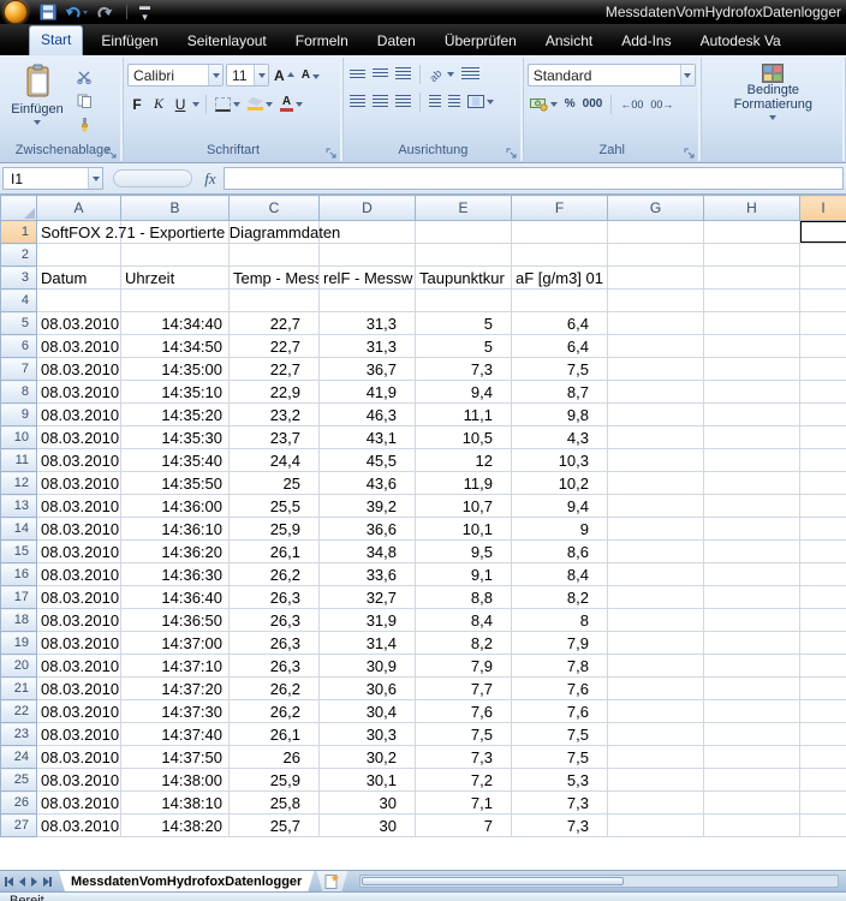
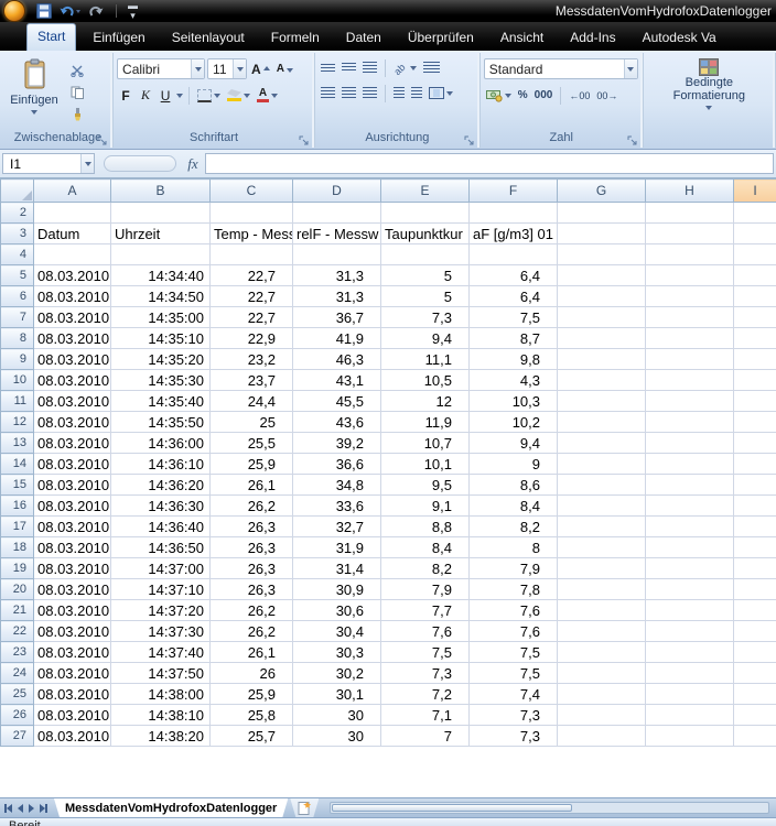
  ▬
  ▾
  MessdatenVomHydrofoxDatenlogger
  Start
  Einfügen
  Seitenlayout
  Formeln
  Daten
  Überprüfen
  Ansicht
  Add-Ins
  Autodesk Va
  Einfügen
  Zwischenablag
  Calibri
  11
  A
  A
  F
  K
  U
  A
  Schriftart
  Ausrichtung
  Standard
  %
  000
  ←00
  00→
  Zahl
  Bedingte
  Formatierung
  I1
  fx
  	A	B	C	D	E	F	G	H	I
- 1	SoftFOX 2.71 - Exportierte Diagrammdaten
  2
  3	Datum	Uhrzeit	Temp - Mes	relF - Messw	Taupunktkur	aF [g/m3] 01
  4
  5	08.03.2010	14:34:40	22,7	31,3	5	6,4
  6	08.03.2010	14:34:50	22,7	31,3	5	6,4
  7	08.03.2010	14:35:00	22,7	36,7	7,3	7,5
  8	08.03.2010	14:35:10	22,9	41,9	9,4	8,7
  9	08.03.2010	14:35:20	23,2	46,3	11,1	9,8
  10	08.03.2010	14:35:30	23,7	43,1	10,5	4,3
  11	08.03.2010	14:35:40	24,4	45,5	12	10,3
  12	08.03.2010	14:35:50	25	43,6	11,9	10,2
  13	08.03.2010	14:36:00	25,5	39,2	10,7	9,4
  14	08.03.2010	14:36:10	25,9	36,6	10,1	9
  15	08.03.2010	14:36:20	26,1	34,8	9,5	8,6
  16	08.03.2010	14:36:30	26,2	33,6	9,1	8,4
  17	08.03.2010	14:36:40	26,3	32,7	8,8	8,2
  18	08.03.2010	14:36:50	26,3	31,9	8,4	8
  19	08.03.2010	14:37:00	26,3	31,4	8,2	7,9
  20	08.03.2010	14:37:10	26,3	30,9	7,9	7,8
  21	08.03.2010	14:37:20	26,2	30,6	7,7	7,6
  22	08.03.2010	14:37:30	26,2	30,4	7,6	7,6
  23	08.03.2010	14:37:40	26,1	30,3	7,5	7,5
  24	08.03.2010	14:37:50	26	30,2	7,3	7,5
- 25	08.03.2010	14:38:00	25,9	30,1	7,2	5,3
+ 25	08.03.2010	14:38:00	25,9	30,1	7,2	7,4
  26	08.03.2010	14:38:10	25,8	30	7,1	7,3
  27	08.03.2010	14:38:20	25,7	30	7	7,3
  MessdatenVomHydrofoxDatenlogger
